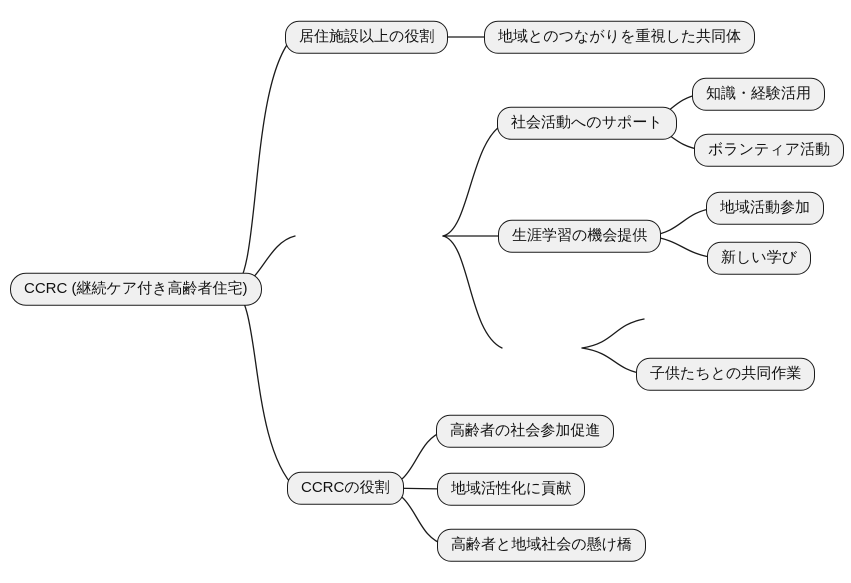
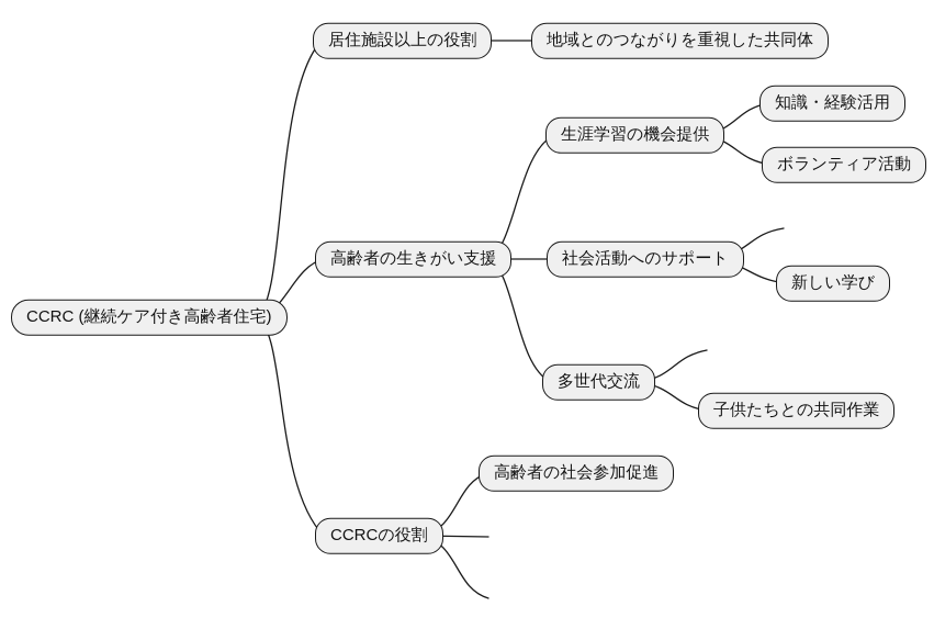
  CCRC (継続ケア付き高齢者住宅)
  居住施設以上の役割
  地域とのつながりを重視した共同体
+ 高齢者の生きがい支援
- 社会活動へのサポート
+ 生涯学習の機会提供
  知識・経験活用
  ボランティア活動
- 生涯学習の機会提供
+ 社会活動へのサポート
- 地域活動参加
  新しい学び
+ 多世代交流
  子供たちとの共同作業
  CCRCの役割
  高齢者の社会参加促進
- 地域活性化に貢献
- 高齢者と地域社会の懸け橋
